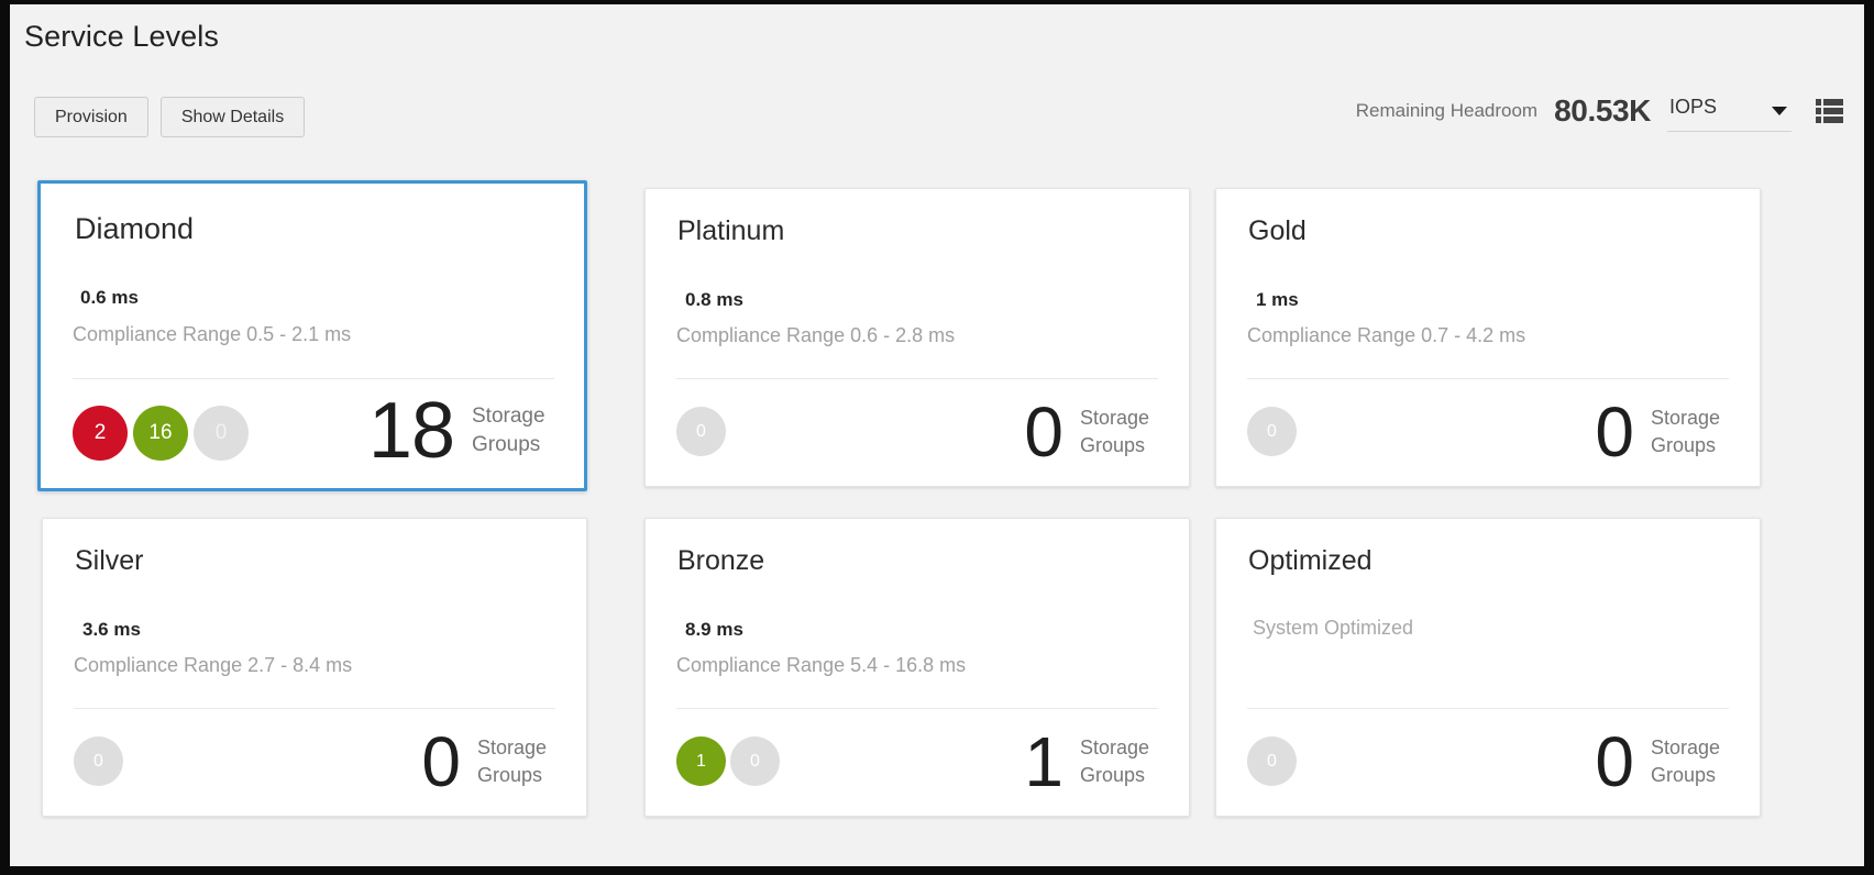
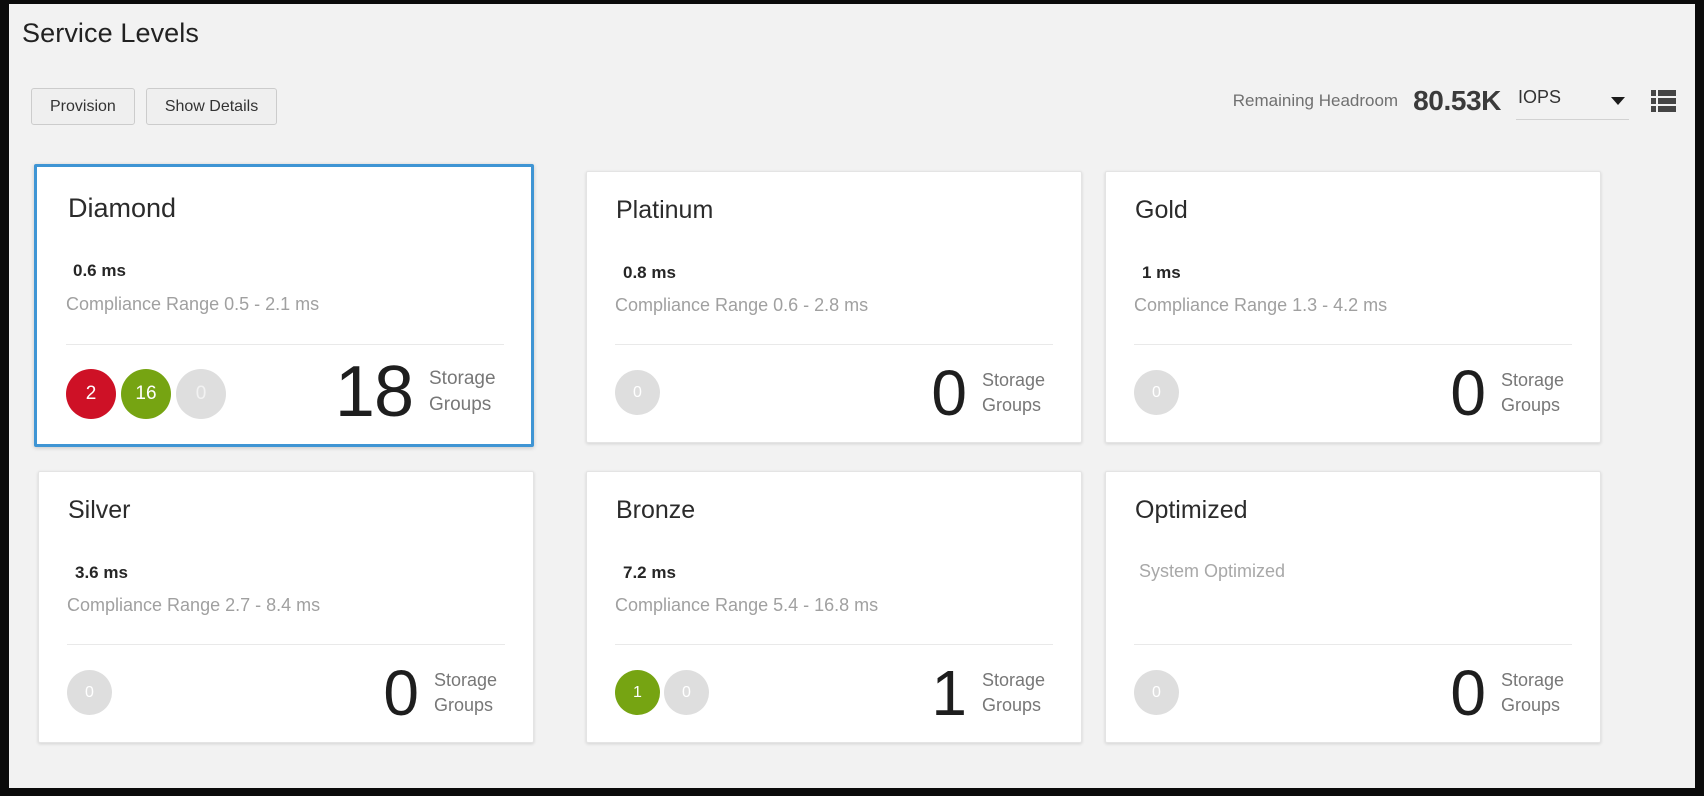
  Service Levels
  Provision
  Show Details
  Remaining Headroom
  80.53K
  IOPS
  Diamond
  0.6 ms
  Compliance Range 0.5 - 2.1 ms
  2
  16
  18
  Storage Groups
  Platinum
  0.8 ms
  Compliance Range 0.6 - 2.8 ms
  0
  0
  Storage Groups
  Gold
  1 ms
- Compliance Range 0.7 - 4.2 ms
+ Compliance Range 1.3 - 4.2 ms
  0
  0
  Storage Groups
  Silver
  3.6 ms
  Compliance Range 2.7 - 8.4 ms
  0
  0
  Storage Groups
  Bronze
- 8.9 ms
+ 7.2 ms
  Compliance Range 5.4 - 16.8 ms
  1
  0
  1
  Storage Groups
  Optimized
  System Optimized
  0
  0
  Storage Groups
